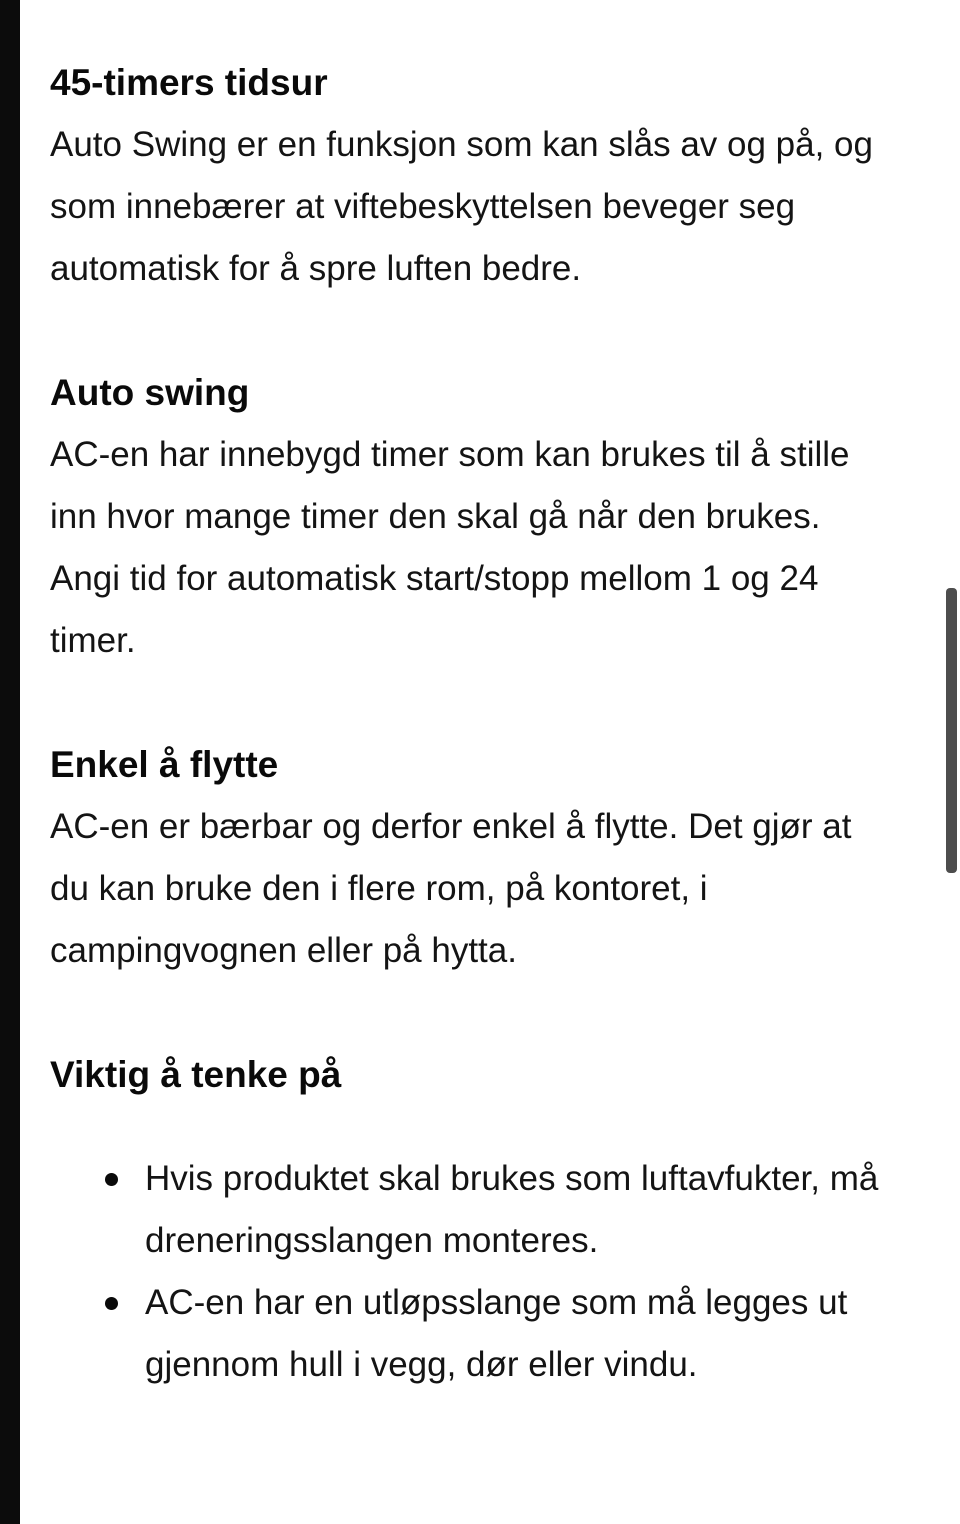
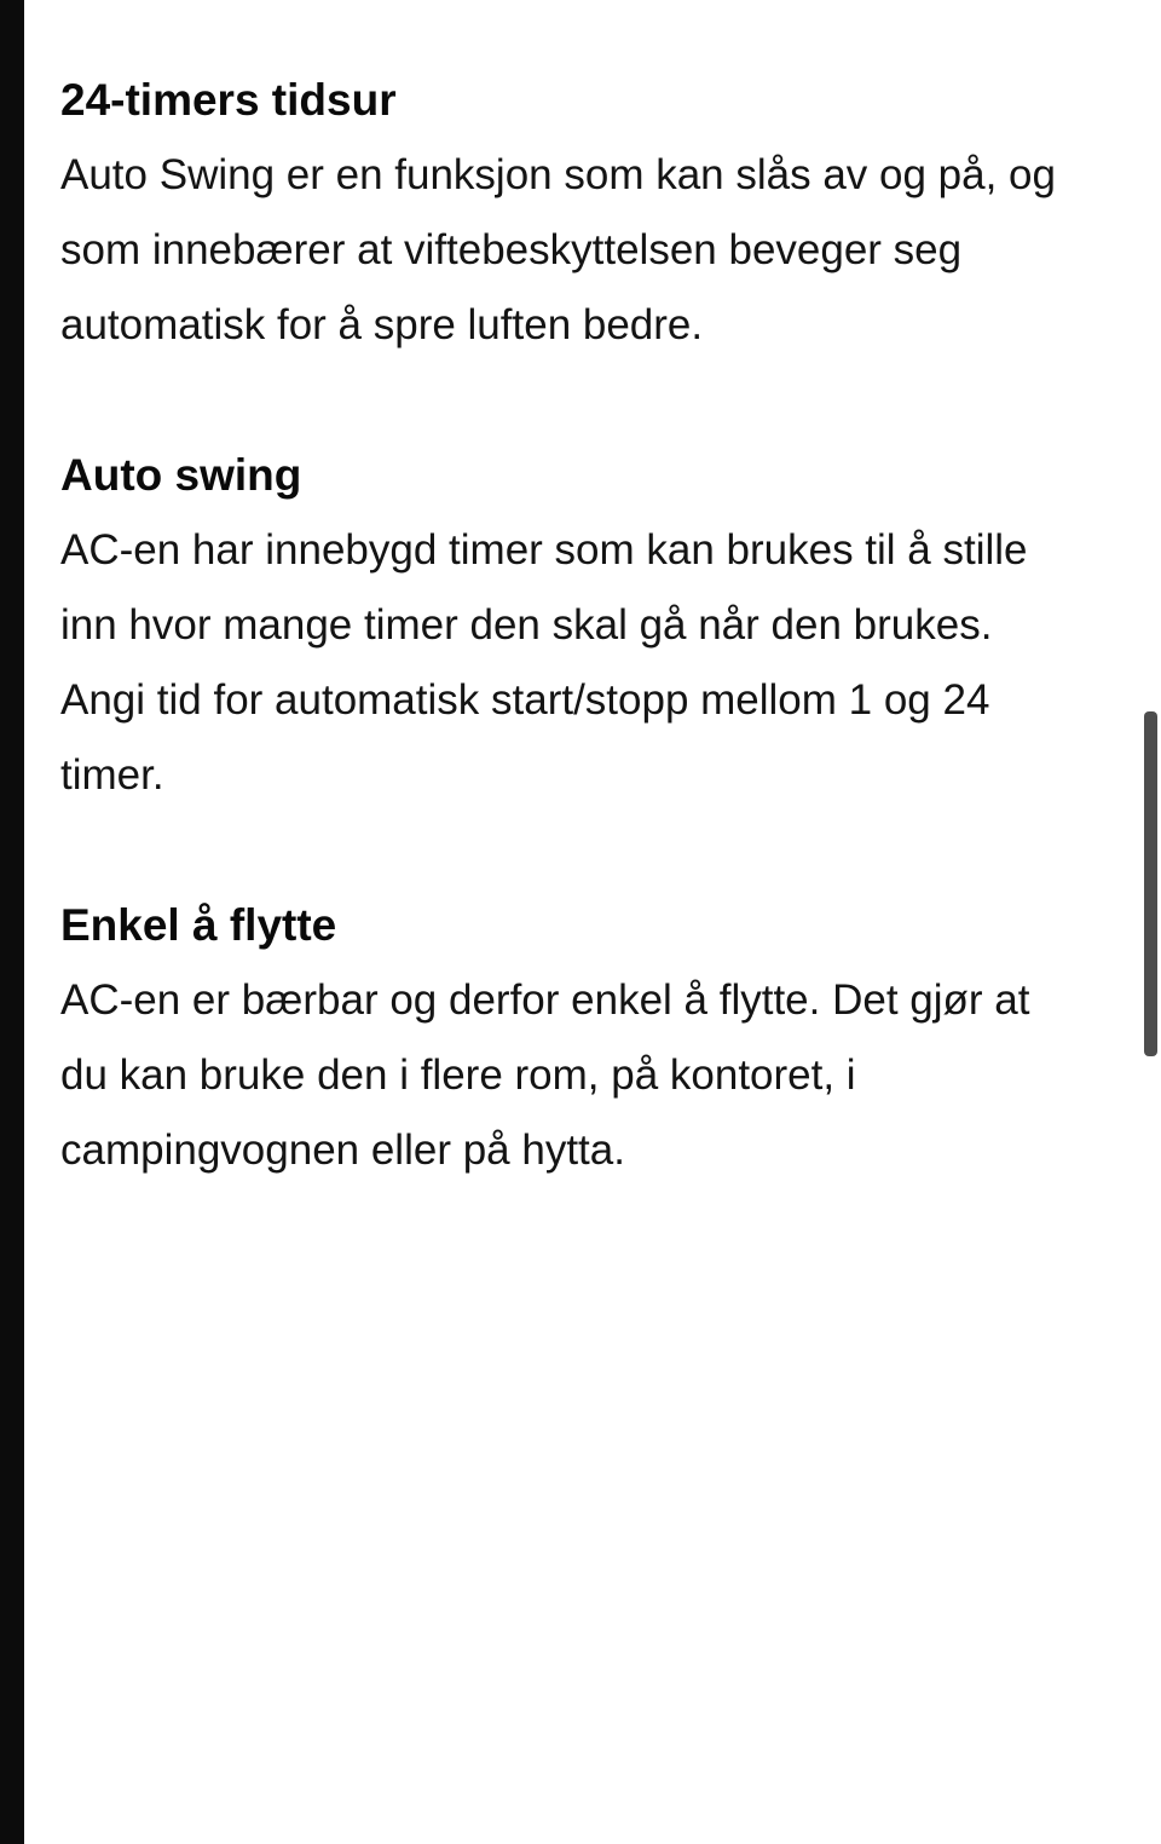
- 45-timers tidsur
+ 24-timers tidsur
  Auto Swing er en funksjon som kan slås av og på, og som innebærer at viftebeskyttelsen beveger seg automatisk for å spre luften bedre.
  Auto swing
  AC-en har innebygd timer som kan brukes til å stille inn hvor mange timer den skal gå når den brukes. Angi tid for automatisk start/stopp mellom 1 og 24 timer.
  Enkel å flytte
  AC-en er bærbar og derfor enkel å flytte. Det gjør at du kan bruke den i flere rom, på kontoret, i campingvognen eller på hytta.
- Viktig å tenke på
- Hvis produktet skal brukes som luftavfukter, må dreneringsslangen monteres.
- AC-en har en utløpsslange som må legges ut gjennom hull i vegg, dør eller vindu.
